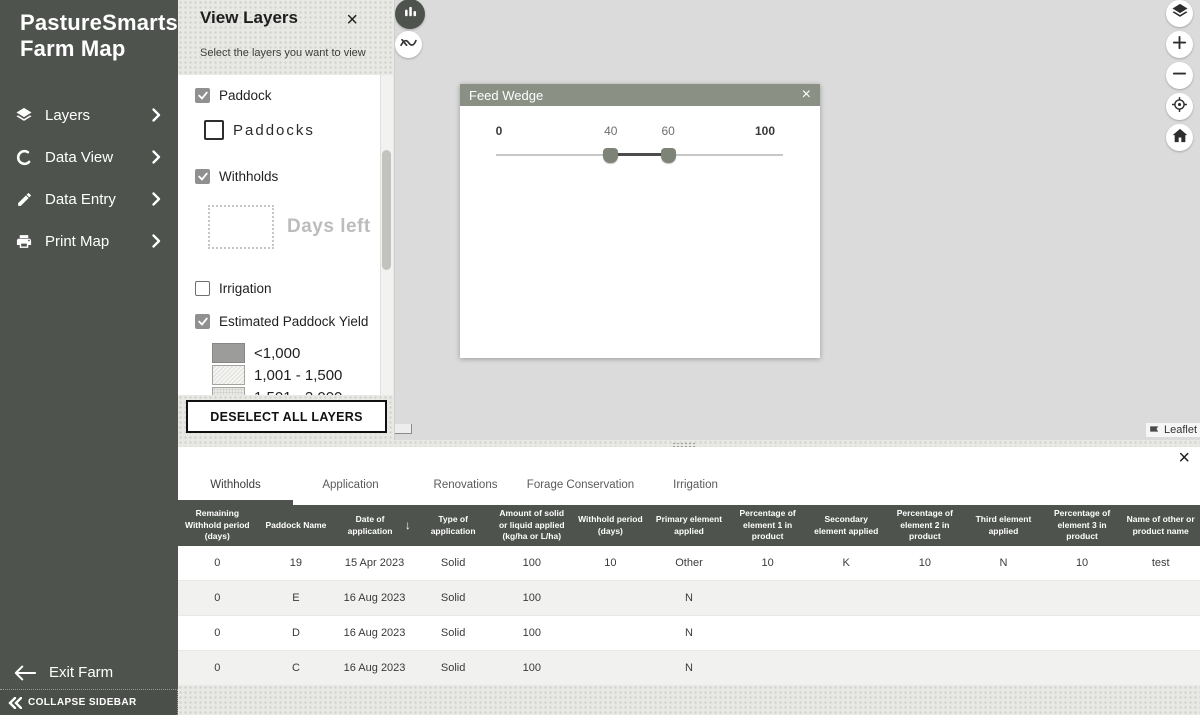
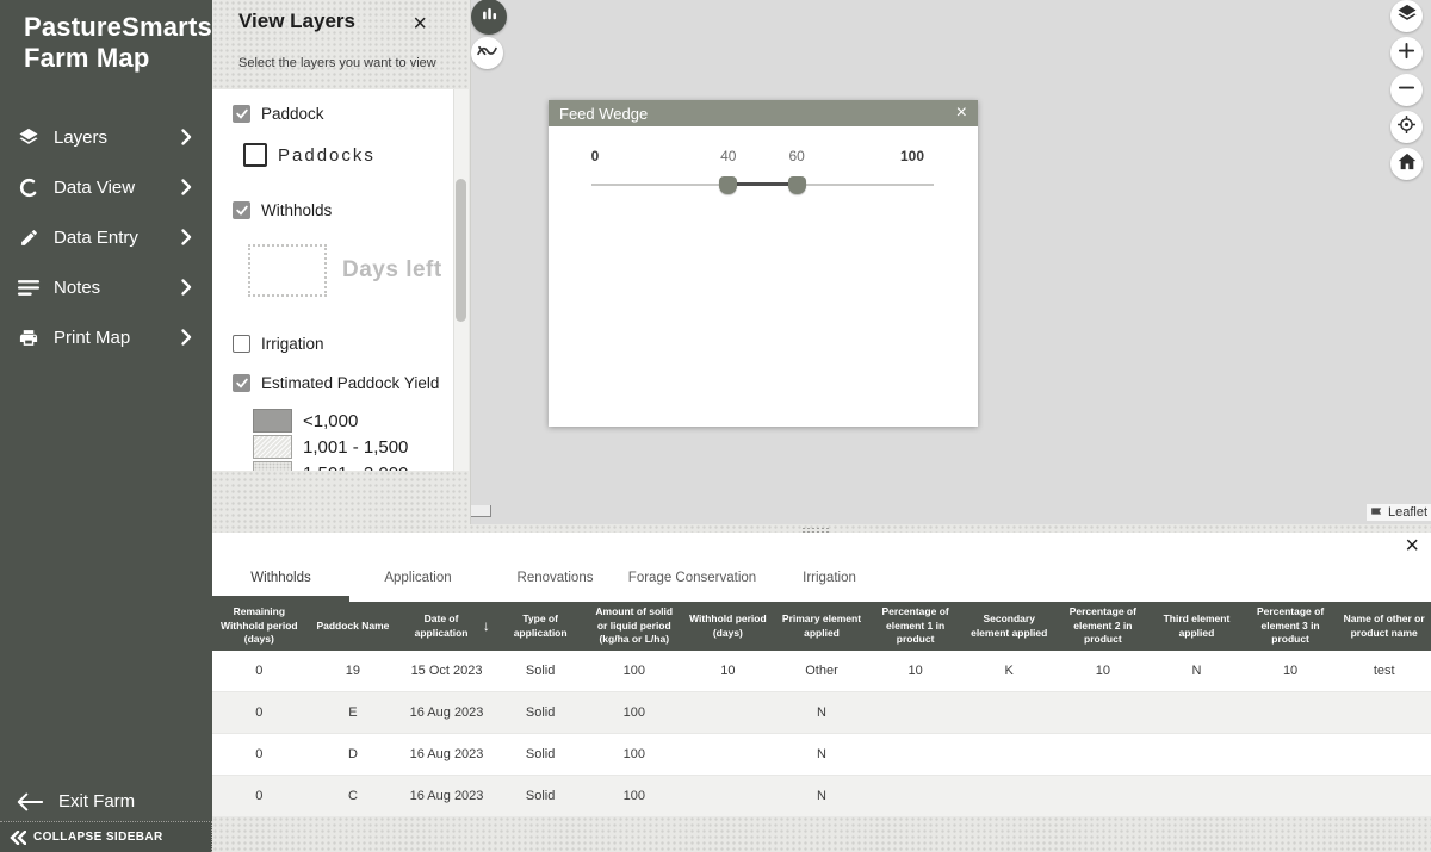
  Leaflet
  PastureSmarts
  Farm Map
  Layers
  Data View
  Data Entry
+ Notes
  Print Map
  Exit Farm
  COLLAPSE SIDEBAR
  View Layers
  ×
  Select the layers you want to view
  Paddock
  Paddocks
  Withholds
  Days left
  Irrigation
  Estimated Paddock Yield
  <1,000
  1,001 - 1,500
- DESELECT ALL LAYERS
  Feed Wedge
  ×
  0
  40
  60
  100
  ×
  Withholds
  Application
  Renovations
  Forage Conservation
  Irrigation
  Remaining Withhold period (days)
  Paddock Name
  Date of application
  ↓
  Type of application
- Amount of solid or liquid applied (kg/ha or L/ha)
+ Amount of solid or liquid period (kg/ha or L/ha)
  Withhold period (days)
  Primary element applied
  Percentage of element 1 in product
  Secondary element applied
  Percentage of element 2 in product
  Third element applied
  Percentage of element 3 in product
  Name of other or product name
  0
  19
- 15 Apr 2023
+ 15 Oct 2023
  Solid
  100
  10
  Other
  10
  K
  10
  N
  10
  test
  0
  E
  16 Aug 2023
  Solid
  100
  N
  0
  D
  16 Aug 2023
  Solid
  100
  N
  0
  C
  16 Aug 2023
  Solid
  100
  N
